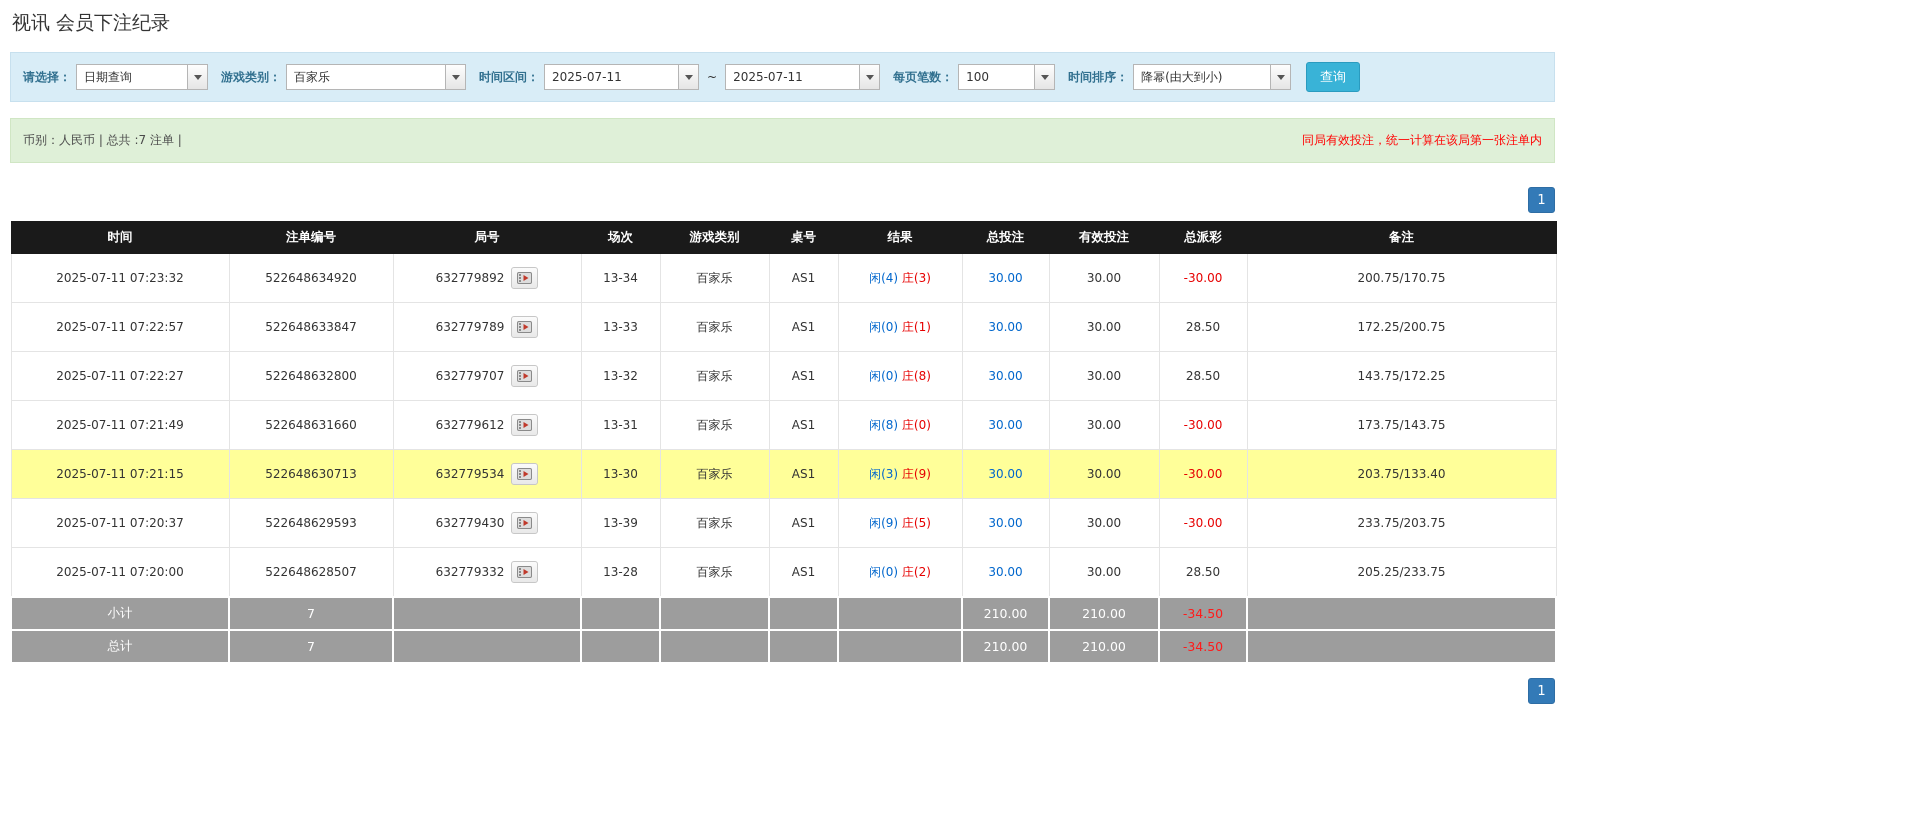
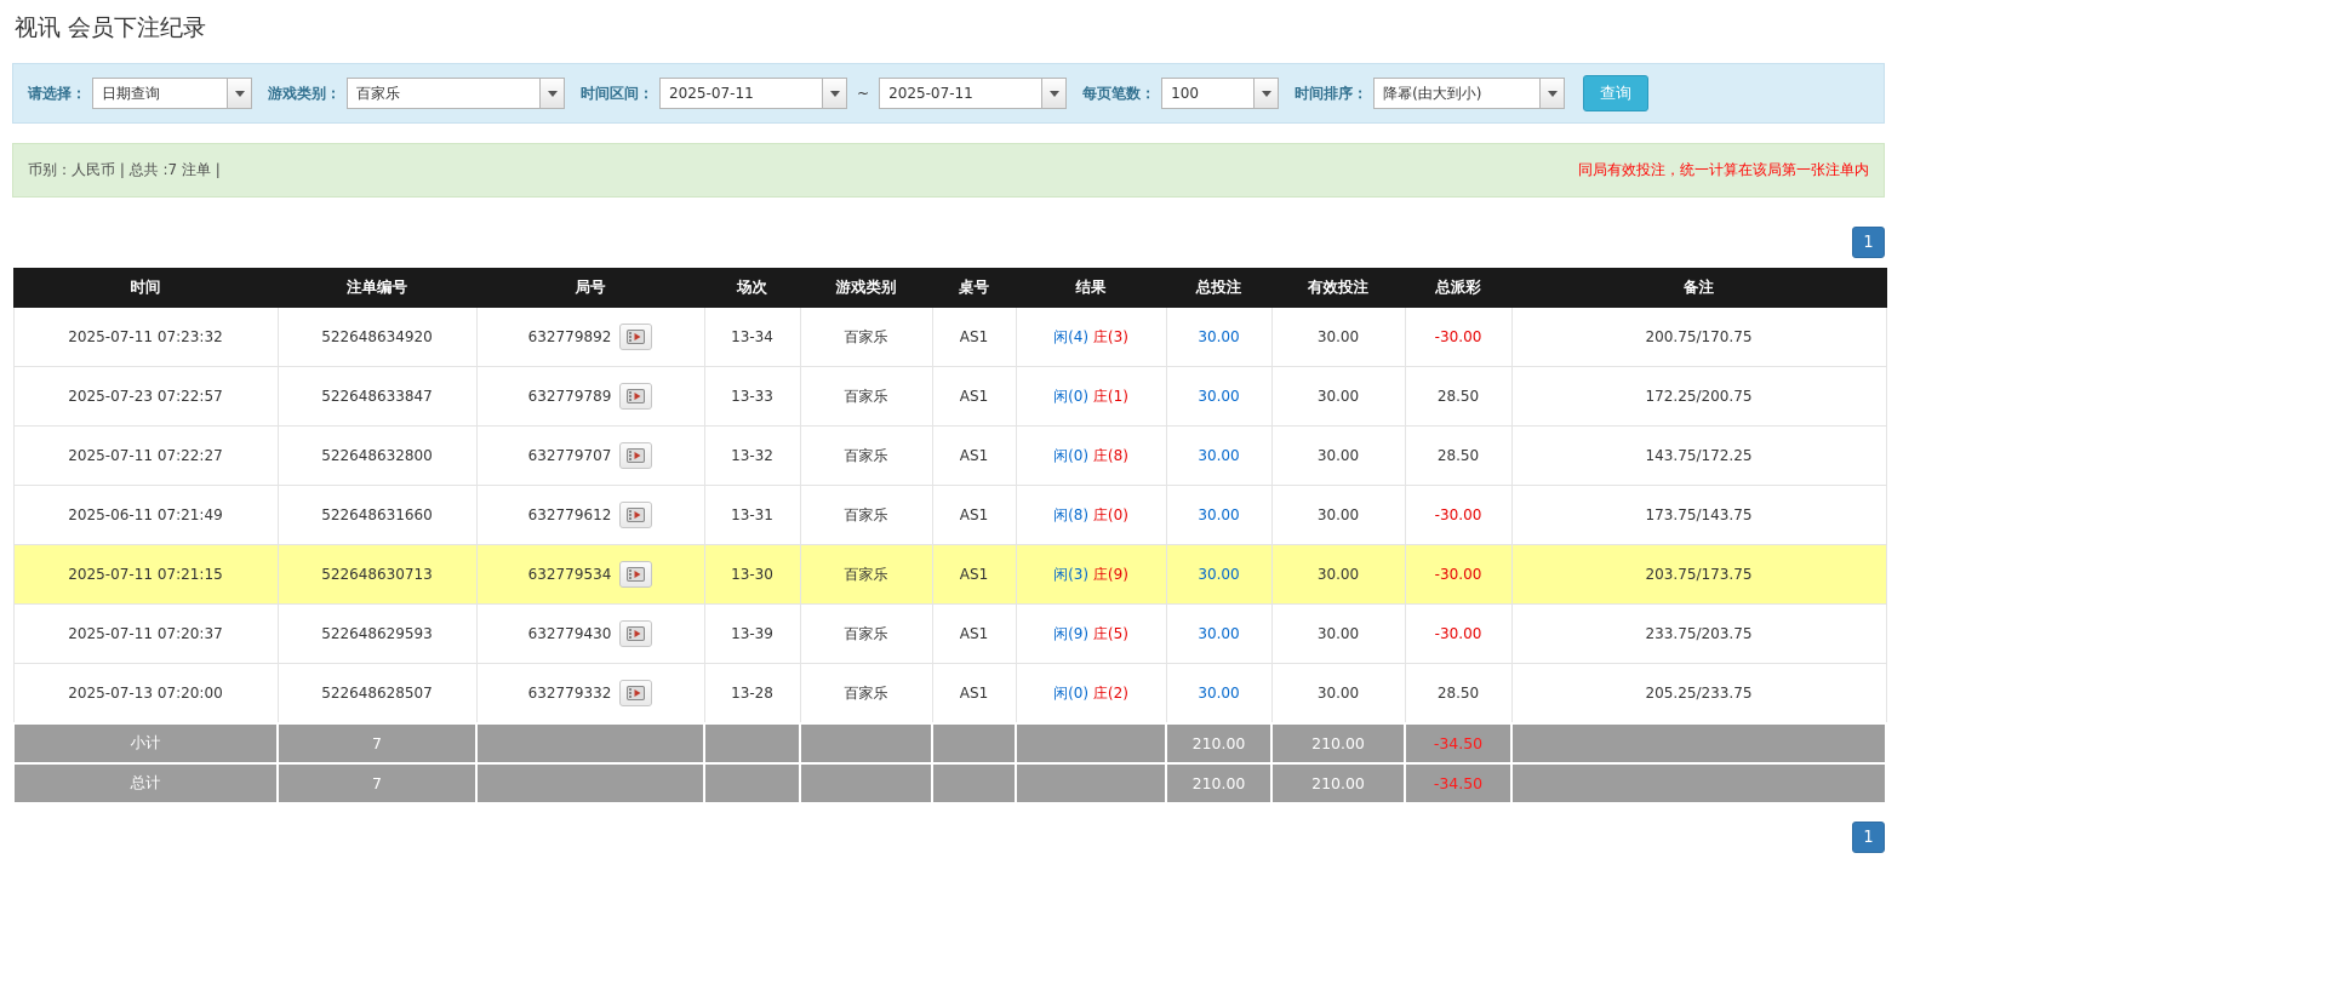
  视讯 会员下注纪录
  请选择：
  日期查询
  游戏类别：
  百家乐
  时间区间：
  2025-07-11
  ~
  2025-07-11
  每页笔数：
  100
  时间排序：
  降幂(由大到小)
  查询
  币别：人民币 | 总共 :7 注单 |
  同局有效投注，统一计算在该局第一张注单内
  1
  时间	注单编号	局号	场次	游戏类别	桌号	结果	总投注	有效投注	总派彩	备注
  2025-07-11 07:23:32	522648634920	632779892	13-34	百家乐	AS1	闲(4) 庄(3)	30.00	30.00	-30.00	200.75/170.75
- 2025-07-11 07:22:57	522648633847	632779789	13-33	百家乐	AS1	闲(0) 庄(1)	30.00	30.00	28.50	172.25/200.75
+ 2025-07-23 07:22:57	522648633847	632779789	13-33	百家乐	AS1	闲(0) 庄(1)	30.00	30.00	28.50	172.25/200.75
  2025-07-11 07:22:27	522648632800	632779707	13-32	百家乐	AS1	闲(0) 庄(8)	30.00	30.00	28.50	143.75/172.25
- 2025-07-11 07:21:49	522648631660	632779612	13-31	百家乐	AS1	闲(8) 庄(0)	30.00	30.00	-30.00	173.75/143.75
+ 2025-06-11 07:21:49	522648631660	632779612	13-31	百家乐	AS1	闲(8) 庄(0)	30.00	30.00	-30.00	173.75/143.75
- 2025-07-11 07:21:15	522648630713	632779534	13-30	百家乐	AS1	闲(3) 庄(9)	30.00	30.00	-30.00	203.75/133.40
+ 2025-07-11 07:21:15	522648630713	632779534	13-30	百家乐	AS1	闲(3) 庄(9)	30.00	30.00	-30.00	203.75/173.75
  2025-07-11 07:20:37	522648629593	632779430	13-39	百家乐	AS1	闲(9) 庄(5)	30.00	30.00	-30.00	233.75/203.75
- 2025-07-11 07:20:00	522648628507	632779332	13-28	百家乐	AS1	闲(0) 庄(2)	30.00	30.00	28.50	205.25/233.75
+ 2025-07-13 07:20:00	522648628507	632779332	13-28	百家乐	AS1	闲(0) 庄(2)	30.00	30.00	28.50	205.25/233.75
  小计	7						210.00	210.00	-34.50
  总计	7						210.00	210.00	-34.50
  1
